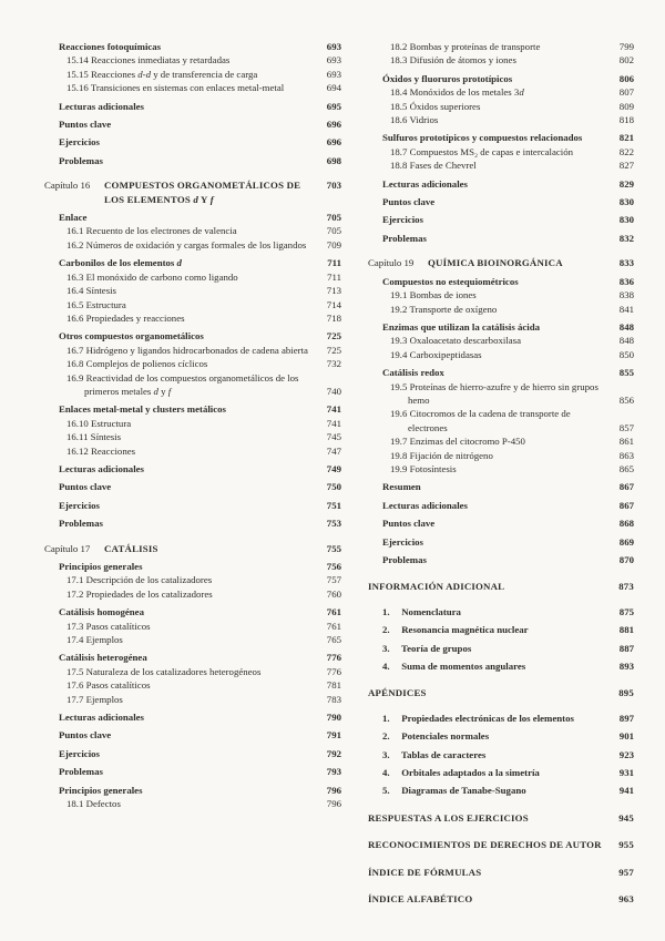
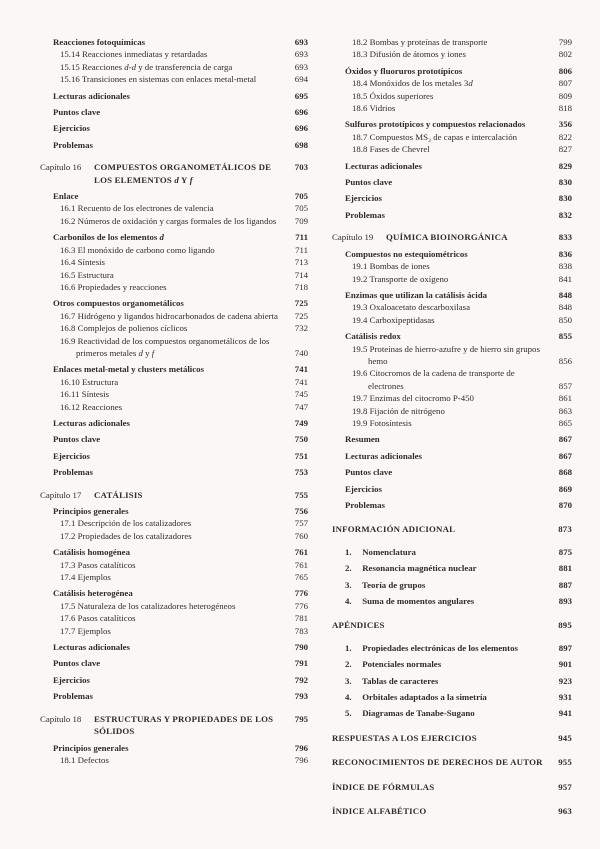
  Reacciones fotoquímicas
  693
  15.14 Reacciones inmediatas y retardadas
  693
  15.15 Reacciones d-d y de transferencia de carga
  693
  15.16 Transiciones en sistemas con enlaces metal-metal
  694
  Lecturas adicionales
  695
  Puntos clave
  696
  Ejercicios
  696
  Problemas
  698
  Capítulo 16
  COMPUESTOS ORGANOMETÁLICOS DE LOS ELEMENTOS d Y f
  703
  Enlace
  705
  16.1 Recuento de los electrones de valencia
  705
  16.2 Números de oxidación y cargas formales de los ligandos
  709
  Carbonilos de los elementos d
  711
  16.3 El monóxido de carbono como ligando
  711
  16.4 Síntesis
  713
  16.5 Estructura
  714
  16.6 Propiedades y reacciones
  718
  Otros compuestos organometálicos
  725
  16.7 Hidrógeno y ligandos hidrocarbonados de cadena abierta
  725
  16.8 Complejos de polienos cíclicos
  732
  16.9 Reactividad de los compuestos organometálicos de los primeros metales d y f
  740
  Enlaces metal-metal y clusters metálicos
  741
  16.10 Estructura
  741
  16.11 Síntesis
  745
  16.12 Reacciones
  747
  Lecturas adicionales
  749
  Puntos clave
  750
  Ejercicios
  751
  Problemas
  753
  Capítulo 17
  CATÁLISIS
  755
  Principios generales
  756
  17.1 Descripción de los catalizadores
  757
  17.2 Propiedades de los catalizadores
  760
  Catálisis homogénea
  761
  17.3 Pasos catalíticos
  761
  17.4 Ejemplos
  765
  Catálisis heterogénea
  776
  17.5 Naturaleza de los catalizadores heterogéneos
  776
  17.6 Pasos catalíticos
  781
  17.7 Ejemplos
  783
  Lecturas adicionales
  790
  Puntos clave
  791
  Ejercicios
  792
  Problemas
  793
+ Capítulo 18
+ ESTRUCTURAS Y PROPIEDADES DE LOS SÓLIDOS
+ 795
  Principios generales
  796
  18.1 Defectos
  796
  18.2 Bombas y proteínas de transporte
  799
  18.3 Difusión de átomos y iones
  802
  Óxidos y fluoruros prototípicos
  806
  18.4 Monóxidos de los metales 3d
  807
  18.5 Óxidos superiores
  809
  18.6 Vidrios
  818
  Sulfuros prototípicos y compuestos relacionados
- 821
+ 356
  18.7 Compuestos MS₂ de capas e intercalación
  822
  18.8 Fases de Chevrel
  827
  Lecturas adicionales
  829
  Puntos clave
  830
  Ejercicios
  830
  Problemas
  832
  Capítulo 19
  QUÍMICA BIOINORGÁNICA
  833
  Compuestos no estequiométricos
  836
  19.1 Bombas de iones
  838
  19.2 Transporte de oxígeno
  841
  Enzimas que utilizan la catálisis ácida
  848
  19.3 Oxaloacetato descarboxilasa
  848
  19.4 Carboxipeptidasas
  850
  Catálisis redox
  855
  19.5 Proteínas de hierro-azufre y de hierro sin grupos hemo
  856
  19.6 Citocromos de la cadena de transporte de electrones
  857
  19.7 Enzimas del citocromo P-450
  861
  19.8 Fijación de nitrógeno
  863
  19.9 Fotosíntesis
  865
  Resumen
  867
  Lecturas adicionales
  867
  Puntos clave
  868
  Ejercicios
  869
  Problemas
  870
  INFORMACIÓN ADICIONAL
  873
  1. Nomenclatura
  875
  2. Resonancia magnética nuclear
  881
  3. Teoría de grupos
  887
  4. Suma de momentos angulares
  893
  APÉNDICES
  895
  1. Propiedades electrónicas de los elementos
  897
  2. Potenciales normales
  901
  3. Tablas de caracteres
  923
  4. Orbitales adaptados a la simetría
  931
  5. Diagramas de Tanabe-Sugano
  941
  RESPUESTAS A LOS EJERCICIOS
  945
  RECONOCIMIENTOS DE DERECHOS DE AUTOR
  955
  ÍNDICE DE FÓRMULAS
  957
  ÍNDICE ALFABÉTICO
  963
